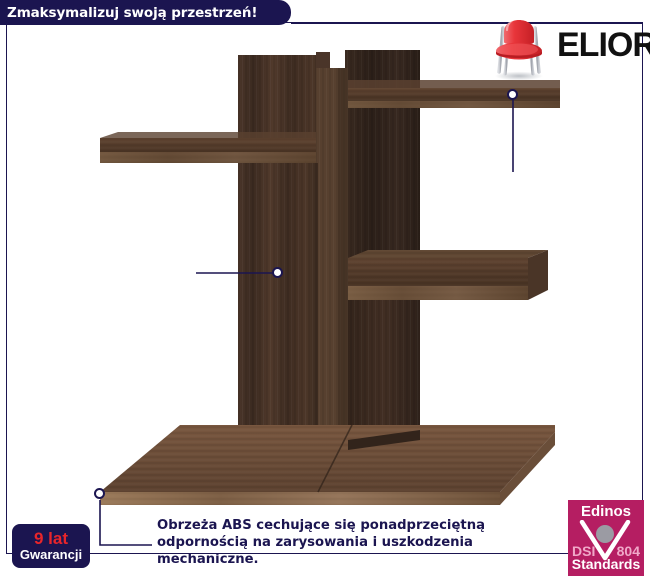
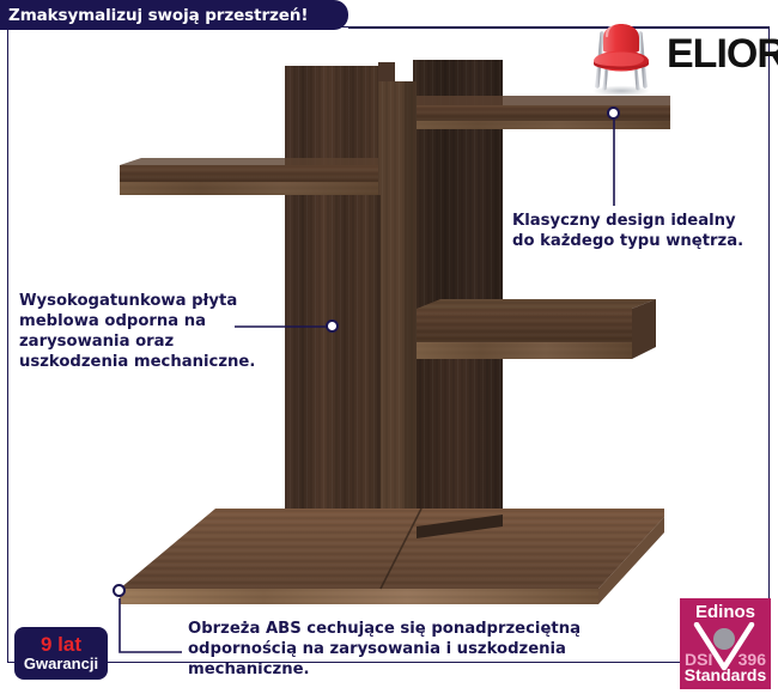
+ Klasyczny design idealny
+ do każdego typu wnętrza.
+ Wysokogatunkowa płyta
+ meblowa odporna na
+ zarysowania oraz
+ uszkodzenia mechaniczne.
  Obrzeża ABS cechujące się ponadprzeciętną
  odpornością na zarysowania i uszkodzenia
  mechaniczne.
  Zmaksymalizuj swoją przestrzeń!
  ELIOR
  9 lat
  Gwarancji
  Edinos
  DSI
- 804
+ 396
  Standards
